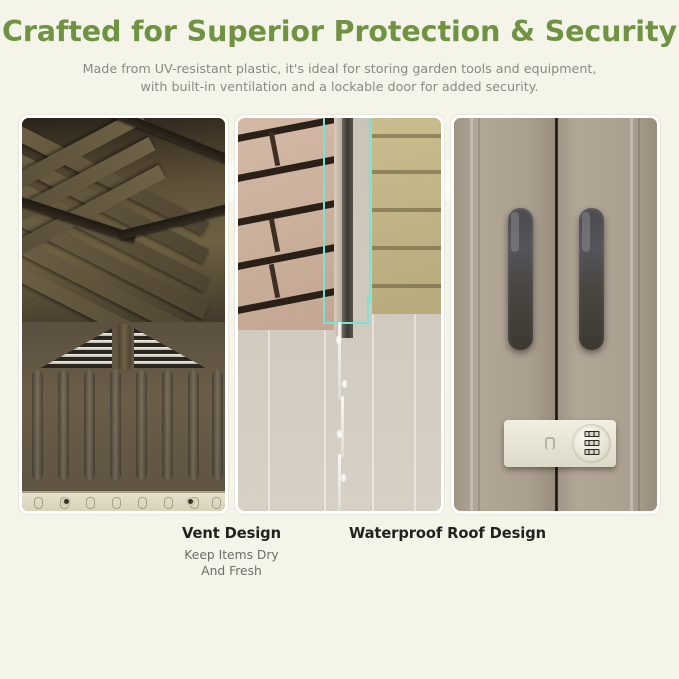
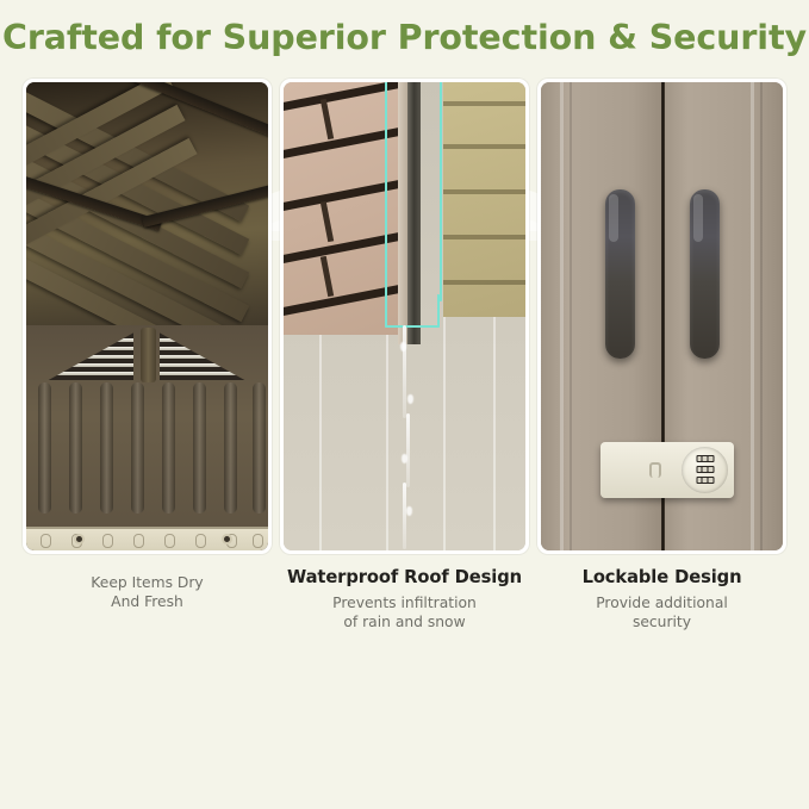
  Crafted for Superior Protection & Security
- Made from UV-resistant plastic, it's ideal for storing garden tools and equipment,
- with built-in ventilation and a lockable door for added security.
- Vent Design
  Keep Items Dry
  And Fresh
  Waterproof Roof Design
+ Prevents infiltration
+ of rain and snow
+ Lockable Design
+ Provide additional
+ security
